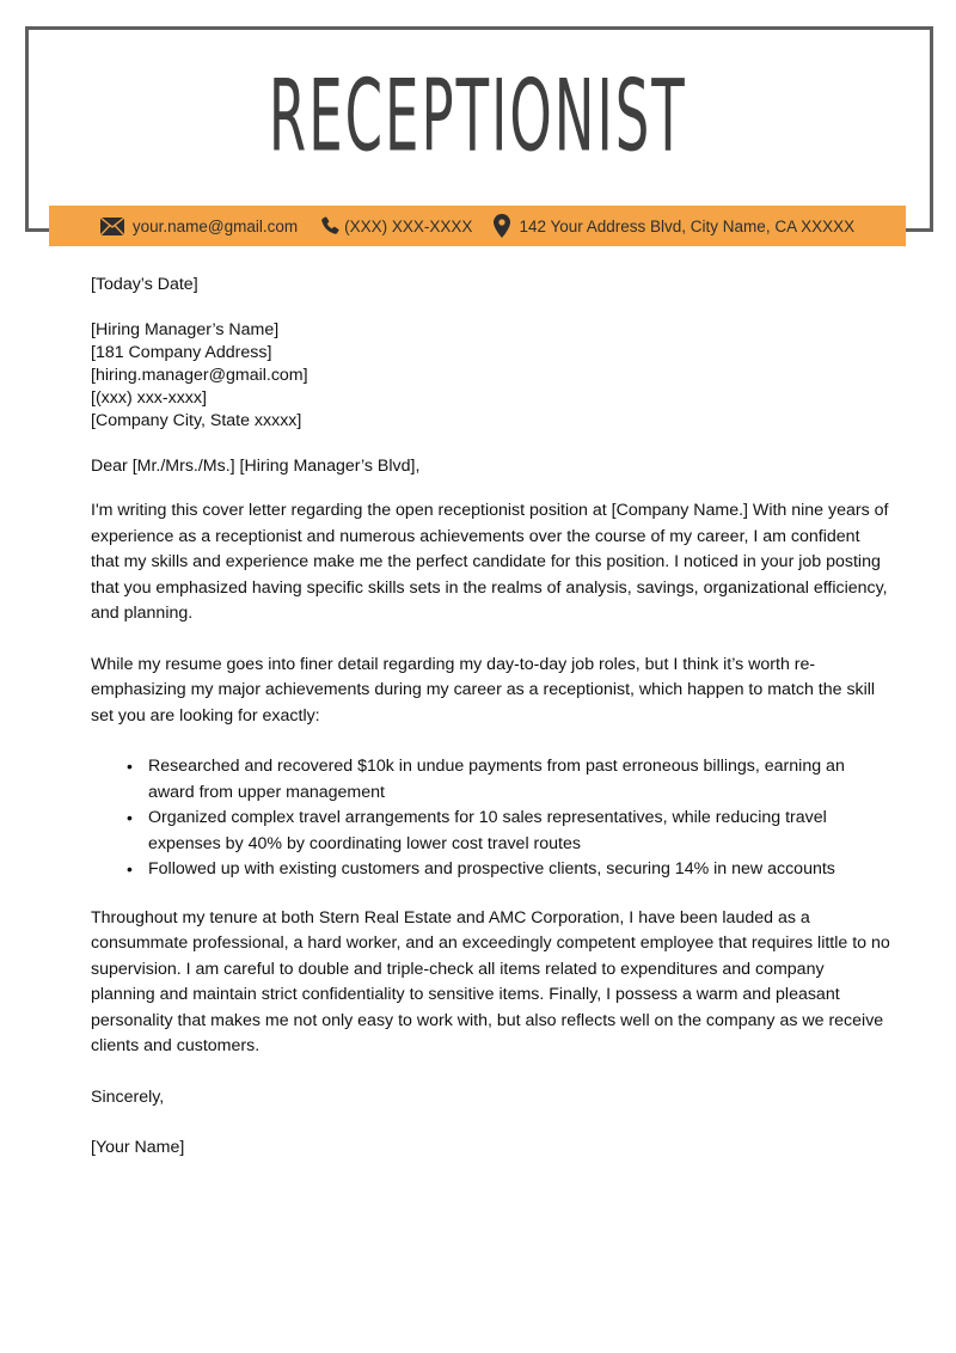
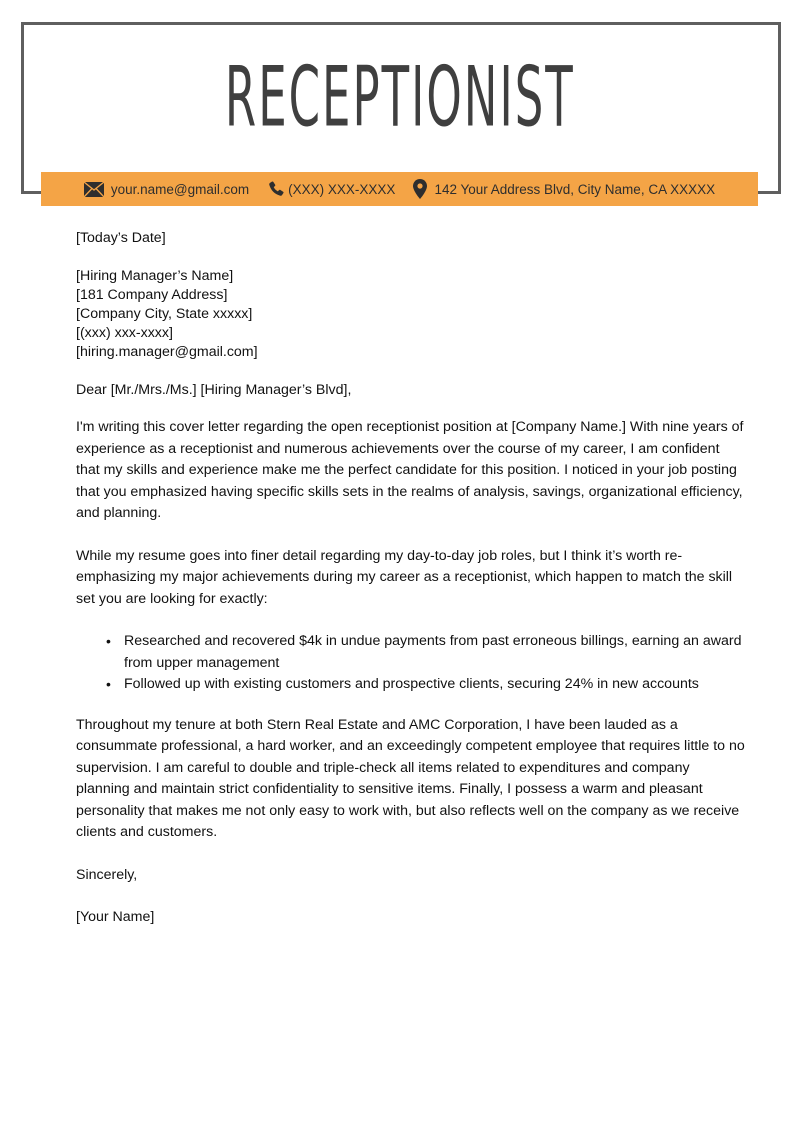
  RECEPTIONIST
  your.name@gmail.com
  (XXX) XXX-XXXX
  142 Your Address Blvd, City Name, CA XXXXX
  [Today’s Date]
  [Hiring Manager’s Name]
  [181 Company Address]
- [hiring.manager@gmail.com]
+ [Company City, State xxxxx]
  [(xxx) xxx-xxxx]
- [Company City, State xxxxx]
+ [hiring.manager@gmail.com]
  Dear [Mr./Mrs./Ms.] [Hiring Manager’s Blvd],
  I'm writing this cover letter regarding the open receptionist position at [Company Name.] With nine years of experience as a receptionist and numerous achievements over the course of my career, I am confident that my skills and experience make me the perfect candidate for this position. I noticed in your job posting that you emphasized having specific skills sets in the realms of analysis, savings, organizational efficiency, and planning.
  While my resume goes into finer detail regarding my day-to-day job roles, but I think it’s worth re-emphasizing my major achievements during my career as a receptionist, which happen to match the skill set you are looking for exactly:
- Researched and recovered $10k in undue payments from past erroneous billings, earning an award from upper management
+ Researched and recovered $4k in undue payments from past erroneous billings, earning an award from upper management
- Organized complex travel arrangements for 10 sales representatives, while reducing travel expenses by 40% by coordinating lower cost travel routes
- Followed up with existing customers and prospective clients, securing 14% in new accounts
+ Followed up with existing customers and prospective clients, securing 24% in new accounts
  Throughout my tenure at both Stern Real Estate and AMC Corporation, I have been lauded as a consummate professional, a hard worker, and an exceedingly competent employee that requires little to no supervision. I am careful to double and triple-check all items related to expenditures and company planning and maintain strict confidentiality to sensitive items. Finally, I possess a warm and pleasant personality that makes me not only easy to work with, but also reflects well on the company as we receive clients and customers.
  Sincerely,
  [Your Name]
